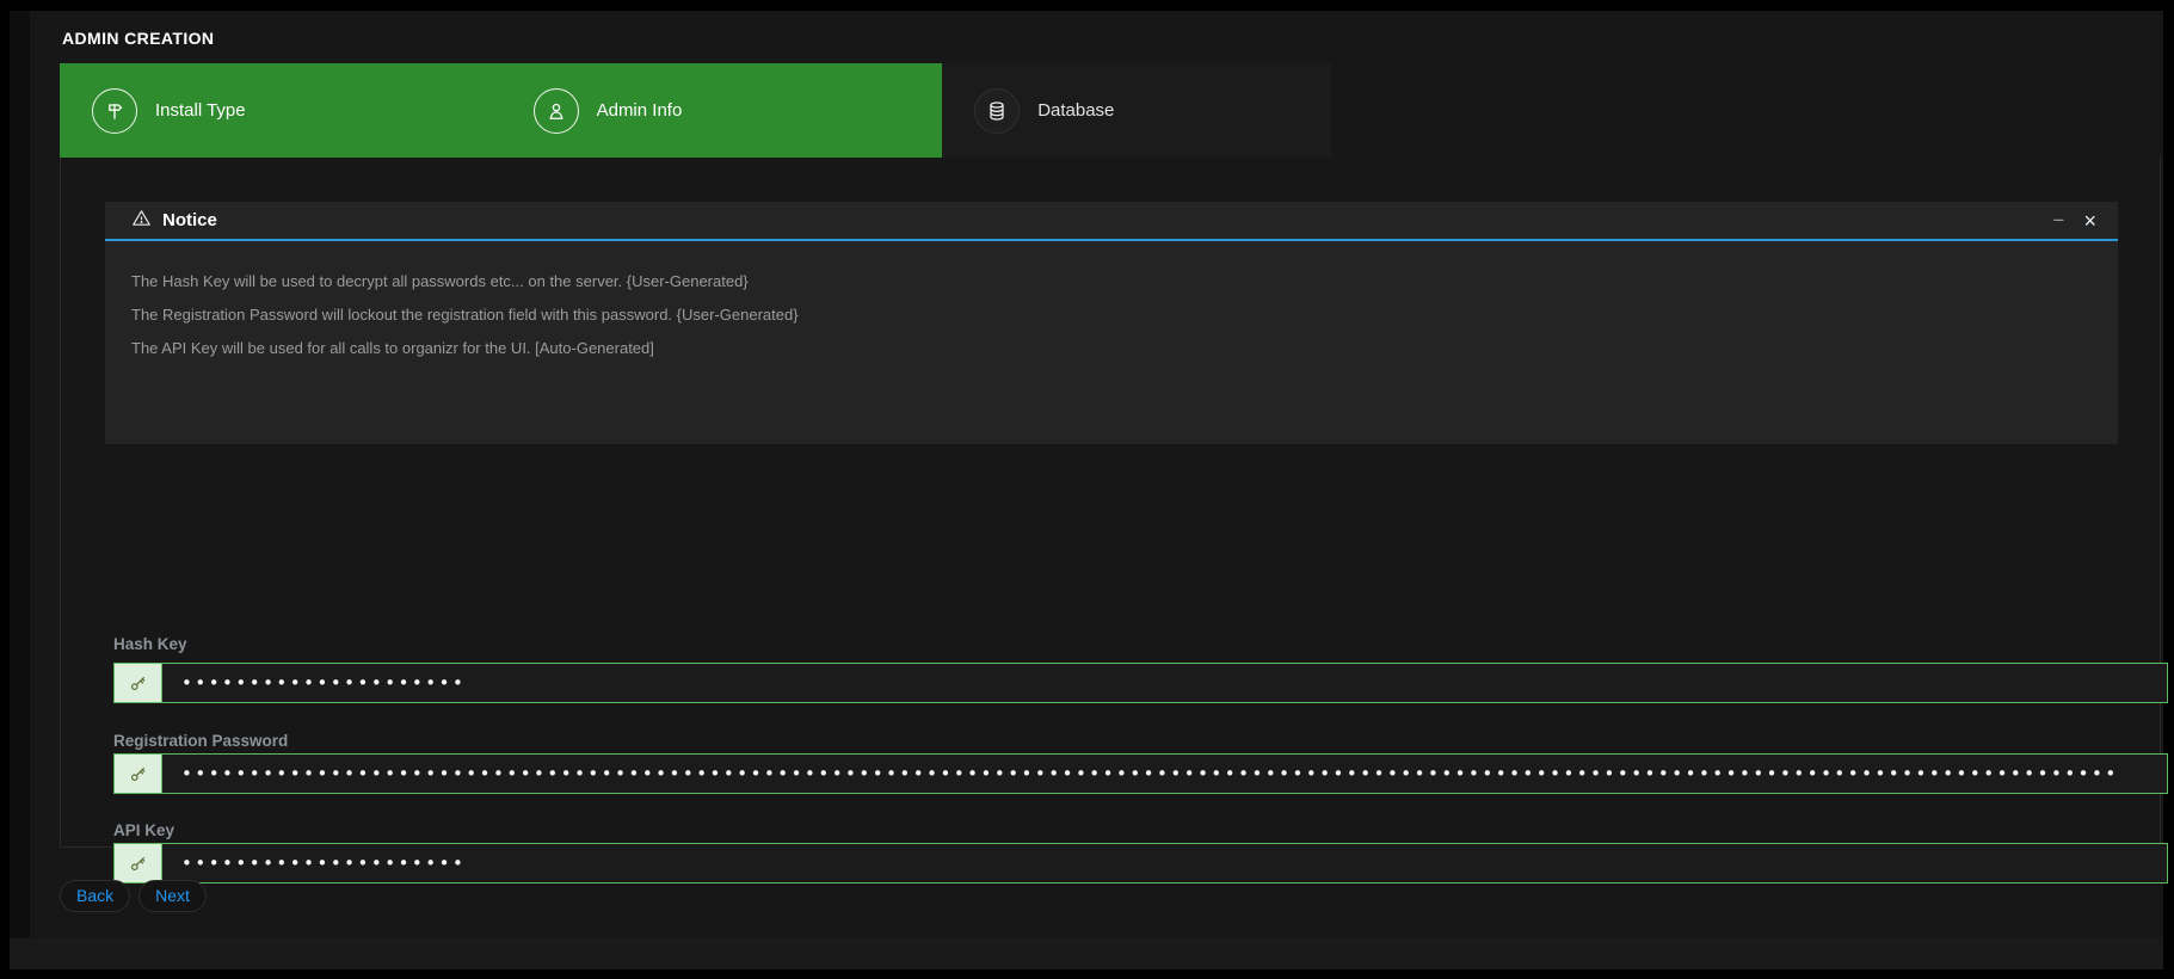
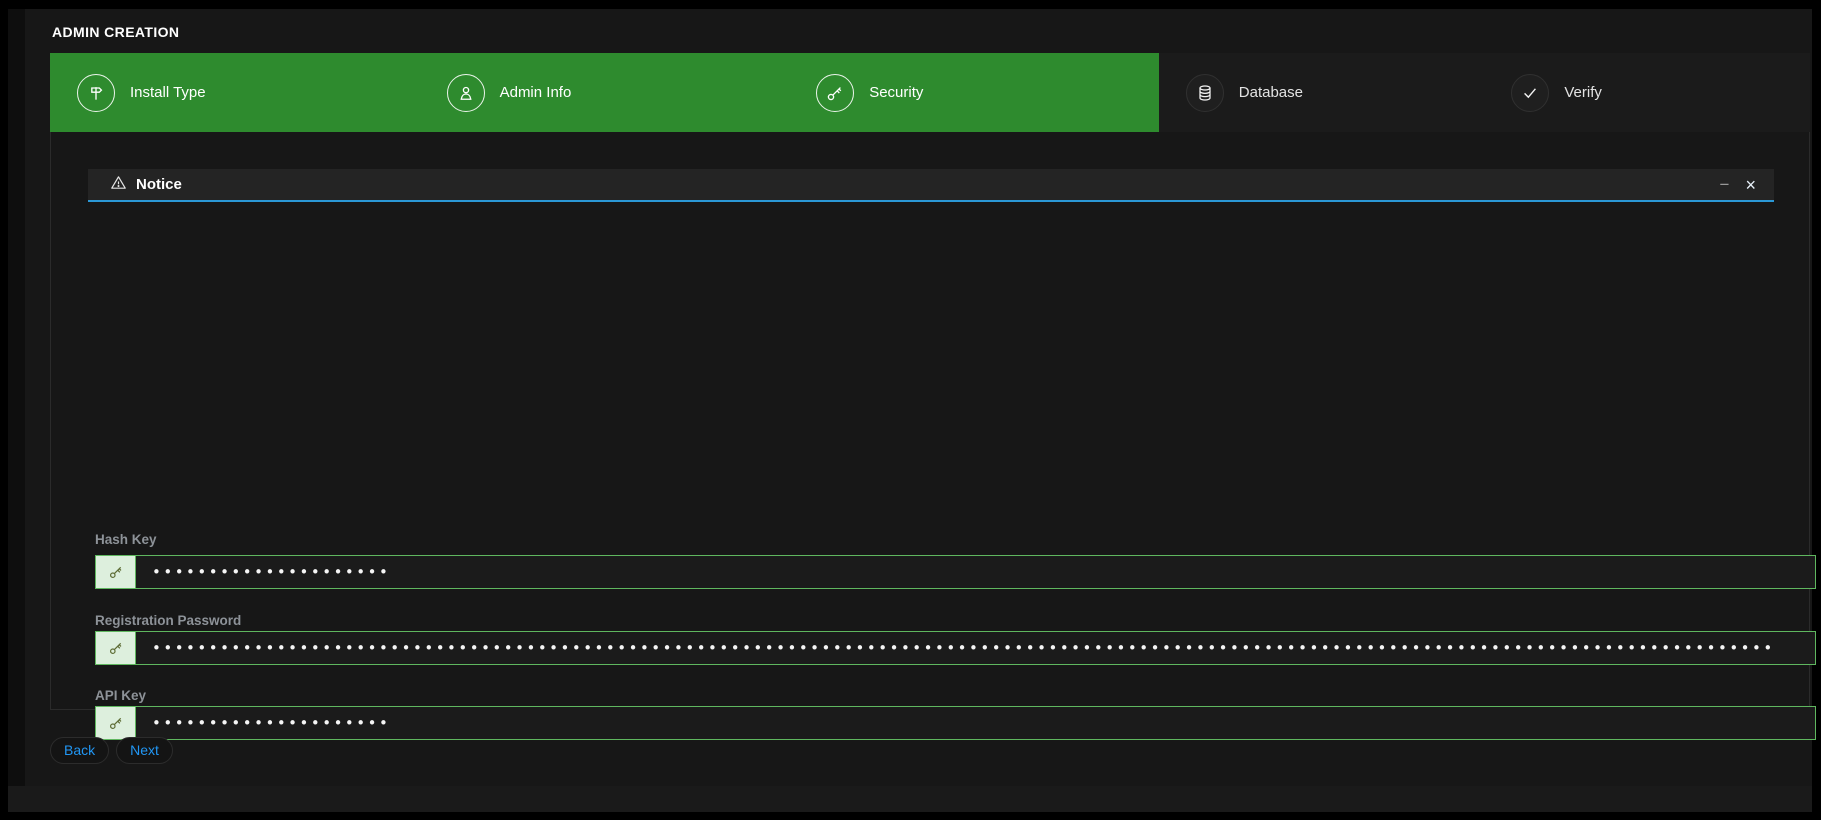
  ADMIN CREATION
  Install Type
  Admin Info
+ Security
  Database
+ Verify
  Notice
  −
  ×
- The Hash Key will be used to decrypt all passwords etc... on the server. {User-Generated}
- The Registration Password will lockout the registration field with this password. {User-Generated}
- The API Key will be used for all calls to organizr for the UI. [Auto-Generated]
  Hash Key
  •••••••••••••••••••••
  Registration Password
  •••••••••••••••••••••••••••••••••••••••••••••••••••••••••••••••••••••••••••••••••••••••••••••••••••••••••••••••••••••••••••••••••••••••••••••••
  API Key
  •••••••••••••••••••••
  Back
  Next
